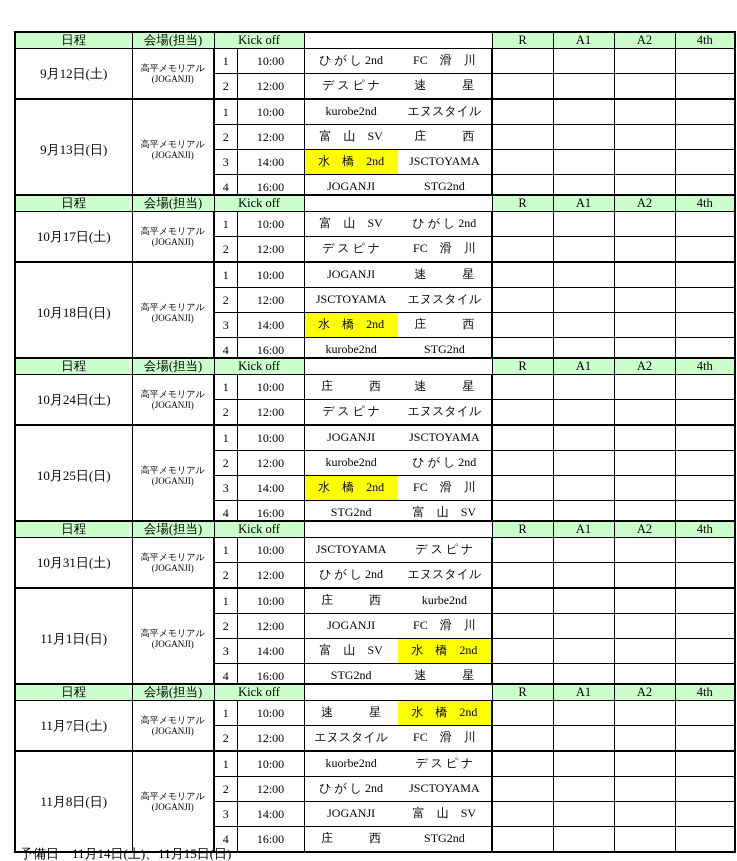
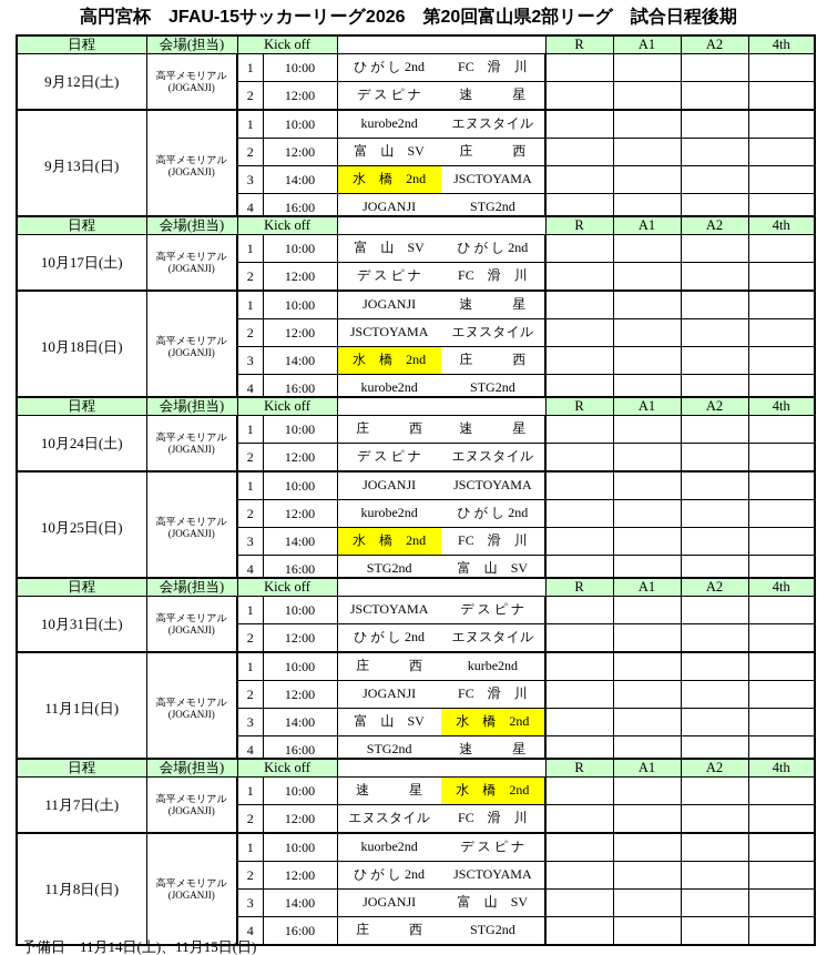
+ 高円宮杯 JFAU-15サッカーリーグ2026 第20回富山県2部リーグ 試合日程後期
  日程	会場(担当)	Kick off		R	A1	A2	4th
  9月12日(土)	高平メモリアル(JOGANJI)	1	10:00	ひ が し 2nd FC 滑 川
  2	12:00	デ ス ピ ナ 速 星
  9月13日(日)	高平メモリアル(JOGANJI)	1	10:00	kurobe2nd エヌスタイル
  2	12:00	富 山 SV 庄 西
  3	14:00	水 橋 2nd JSCTOYAMA
  4	16:00	JOGANJI STG2nd
  日程	会場(担当)	Kick off		R	A1	A2	4th
  10月17日(土)	高平メモリアル(JOGANJI)	1	10:00	富 山 SV ひ が し 2nd
  2	12:00	デ ス ピ ナ FC 滑 川
  10月18日(日)	高平メモリアル(JOGANJI)	1	10:00	JOGANJI 速 星
  2	12:00	JSCTOYAMA エヌスタイル
  3	14:00	水 橋 2nd 庄 西
  4	16:00	kurobe2nd STG2nd
  日程	会場(担当)	Kick off		R	A1	A2	4th
  10月24日(土)	高平メモリアル(JOGANJI)	1	10:00	庄 西 速 星
  2	12:00	デ ス ピ ナ エヌスタイル
  10月25日(日)	高平メモリアル(JOGANJI)	1	10:00	JOGANJI JSCTOYAMA
  2	12:00	kurobe2nd ひ が し 2nd
  3	14:00	水 橋 2nd FC 滑 川
  4	16:00	STG2nd 富 山 SV
  日程	会場(担当)	Kick off		R	A1	A2	4th
  10月31日(土)	高平メモリアル(JOGANJI)	1	10:00	JSCTOYAMA デ ス ピ ナ
  2	12:00	ひ が し 2nd エヌスタイル
  11月1日(日)	高平メモリアル(JOGANJI)	1	10:00	庄 西 kurbe2nd
  2	12:00	JOGANJI FC 滑 川
  3	14:00	富 山 SV 水 橋 2nd
  4	16:00	STG2nd 速 星
  日程	会場(担当)	Kick off		R	A1	A2	4th
  11月7日(土)	高平メモリアル(JOGANJI)	1	10:00	速 星 水 橋 2nd
  2	12:00	エヌスタイル FC 滑 川
  11月8日(日)	高平メモリアル(JOGANJI)	1	10:00	kuorbe2nd デ ス ピ ナ
  2	12:00	ひ が し 2nd JSCTOYAMA
  3	14:00	JOGANJI 富 山 SV
  4	16:00	庄 西 STG2nd
  予備日 11月14日(土)、11月15日(日)
